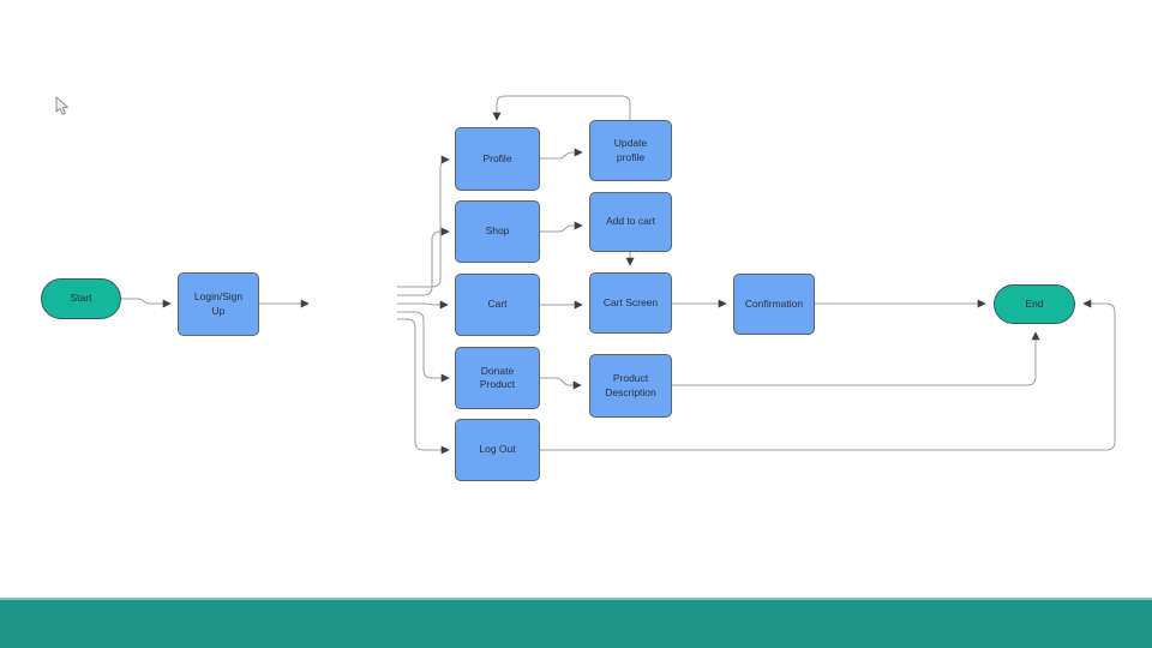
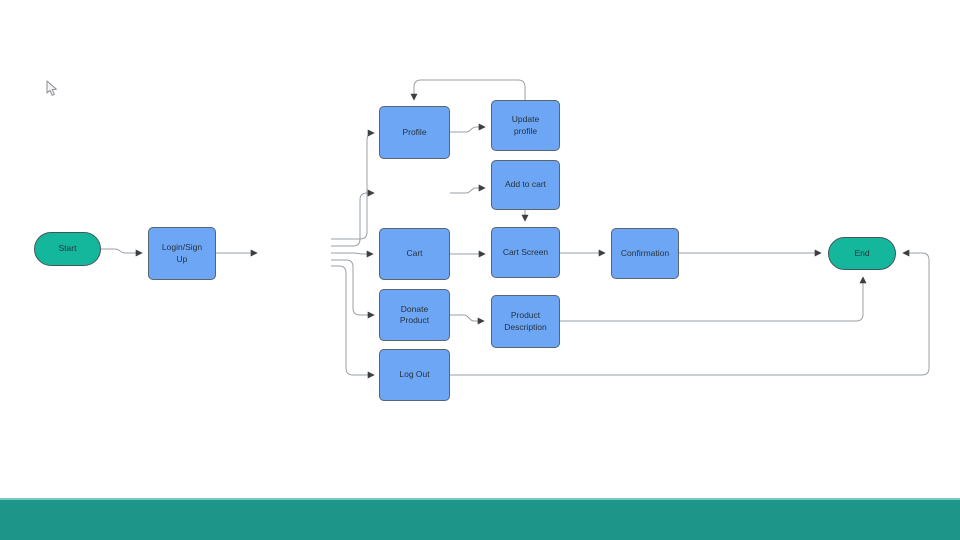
  Start
  Login/Sign
  Up
  Profile
- Shop
  Cart
  Donate
  Product
  Log Out
  Update
  profile
  Add to cart
  Cart Screen
  Product
  Description
  Confirmation
  End
